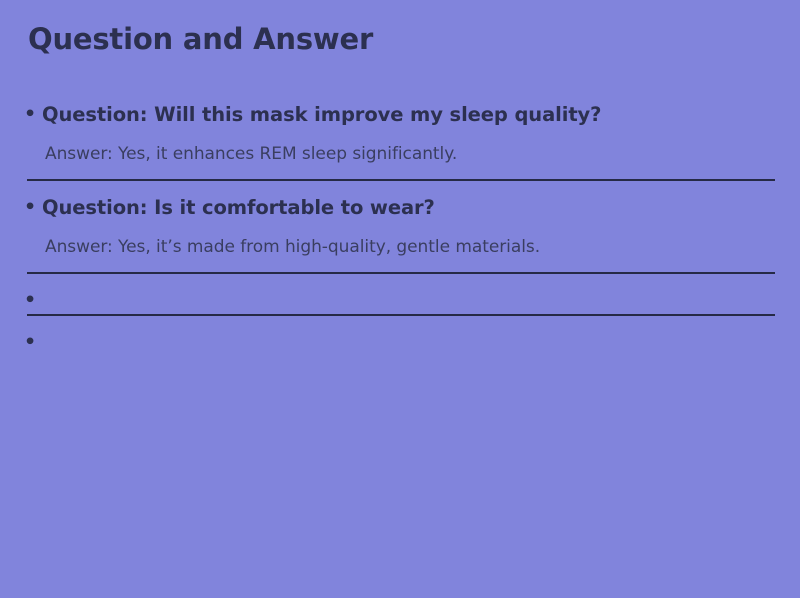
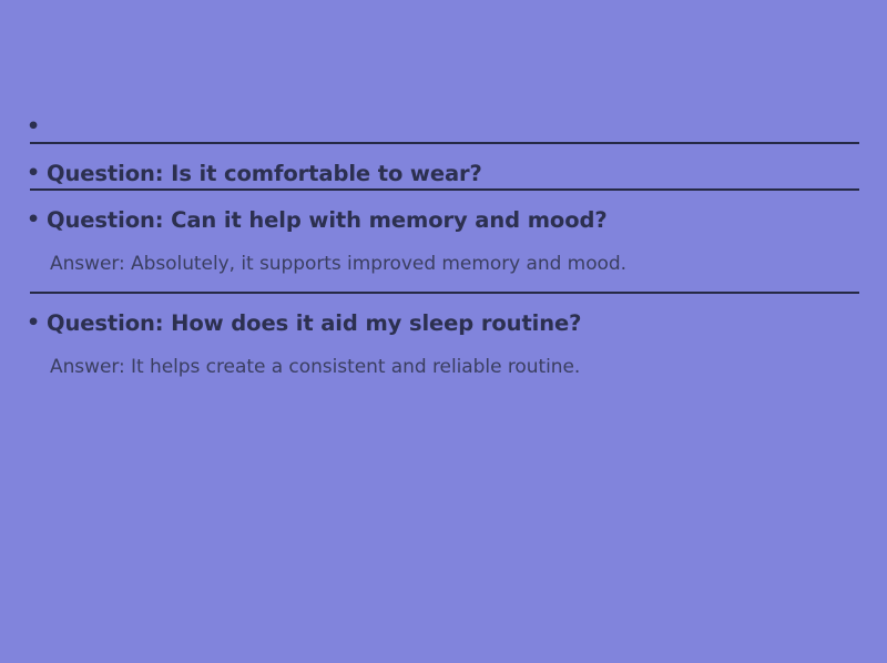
- Question and Answer
  •
- Question: Will this mask improve my sleep quality?
- Answer: Yes, it enhances REM sleep significantly.
  •
  Question: Is it comfortable to wear?
- Answer: Yes, it’s made from high-quality, gentle materials.
  •
+ Question: Can it help with memory and mood?
+ Answer: Absolutely, it supports improved memory and mood.
  •
+ Question: How does it aid my sleep routine?
+ Answer: It helps create a consistent and reliable routine.
